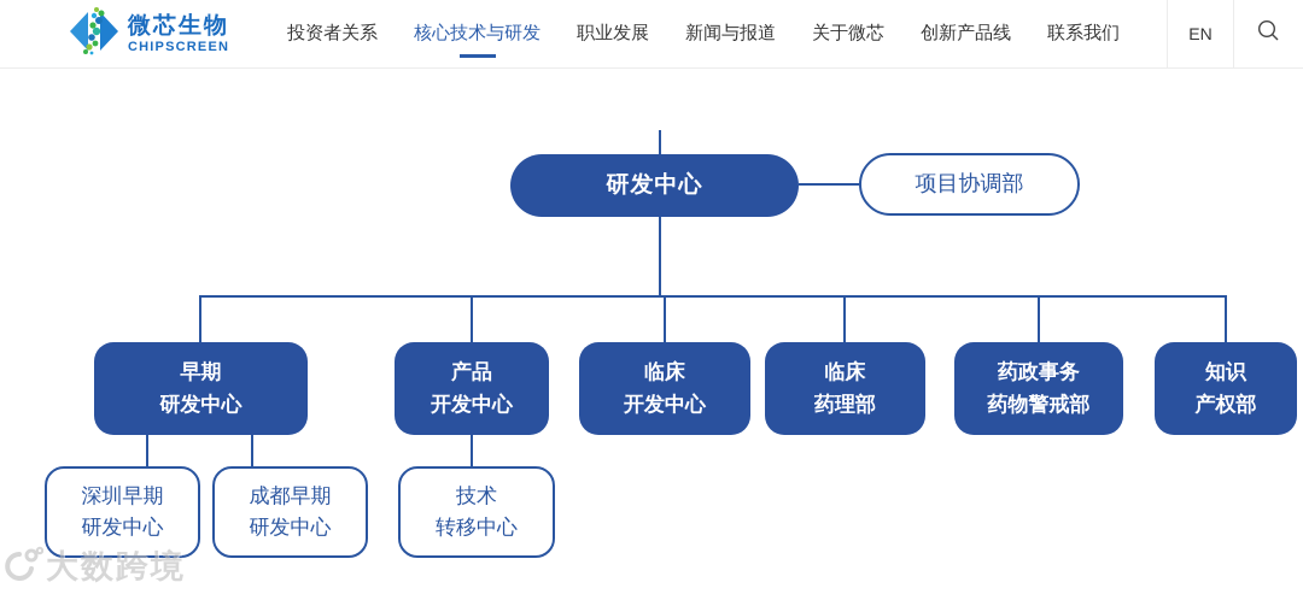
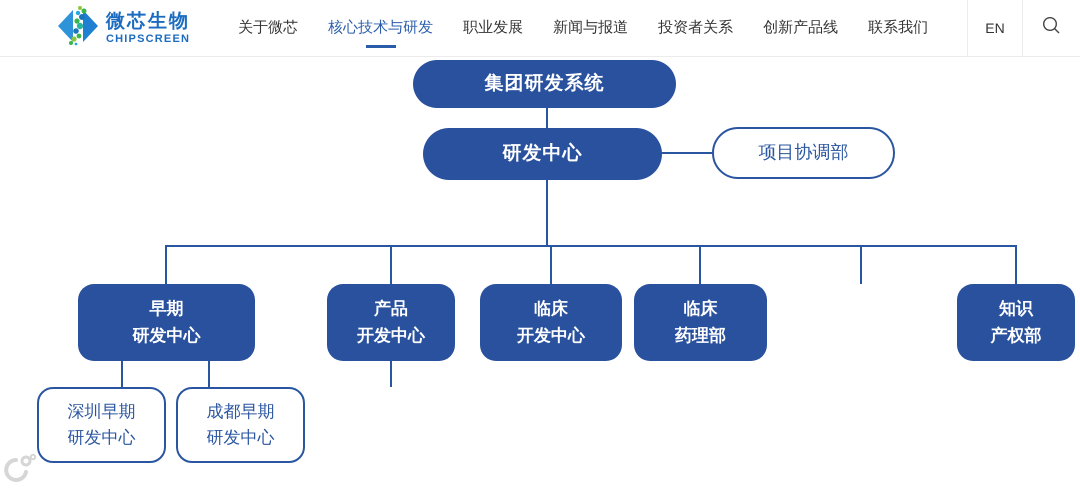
  微芯生物
  CHIPSCREEN
- 投资者关系
+ 关于微芯
  核心技术与研发
  职业发展
  新闻与报道
- 关于微芯
+ 投资者关系
  创新产品线
  联系我们
  EN
+ 集团研发系统
  研发中心
  项目协调部
  早期
  研发中心
  产品
  开发中心
  临床
  开发中心
  临床
  药理部
- 药政事务
- 药物警戒部
  知识
  产权部
  深圳早期
  研发中心
  成都早期
  研发中心
- 技术
- 转移中心
- 大数跨境
